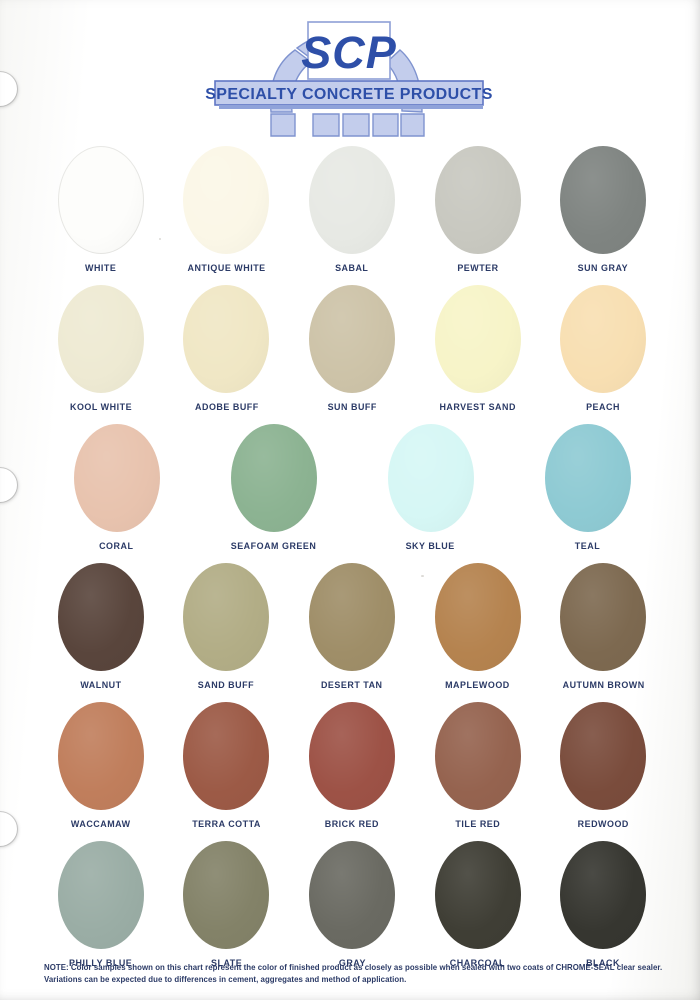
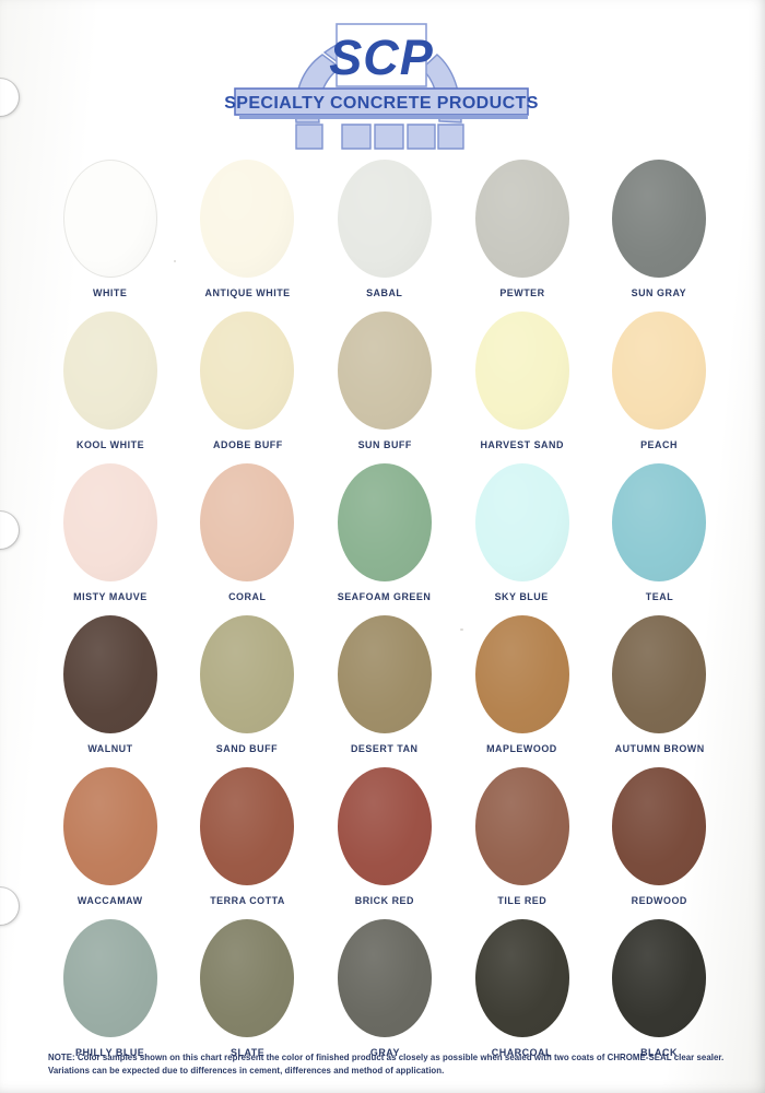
  SCP
  SPECIALTY CONCRETE PRODUCTS
  WHITE
  ANTIQUE WHITE
  SABAL
  PEWTER
  SUN GRAY
  KOOL WHITE
  ADOBE BUFF
  SUN BUFF
  HARVEST SAND
  PEACH
+ MISTY MAUVE
  CORAL
  SEAFOAM GREEN
  SKY BLUE
  TEAL
  WALNUT
  SAND BUFF
  DESERT TAN
  MAPLEWOOD
  AUTUMN BROWN
  WACCAMAW
  TERRA COTTA
  BRICK RED
  TILE RED
  REDWOOD
  PHILLY BLUE
  SLATE
  GRAY
  CHARCOAL
  BLACK
  NOTE: Color samples shown on this chart represent the color of finished product as closely as possible when sealed with two coats of CHROME-SEAL clear
- Variations can be expected due to differences in cement, aggregates and method of application.
+ Variations can be expected due to differences in cement, differences and method of application.
